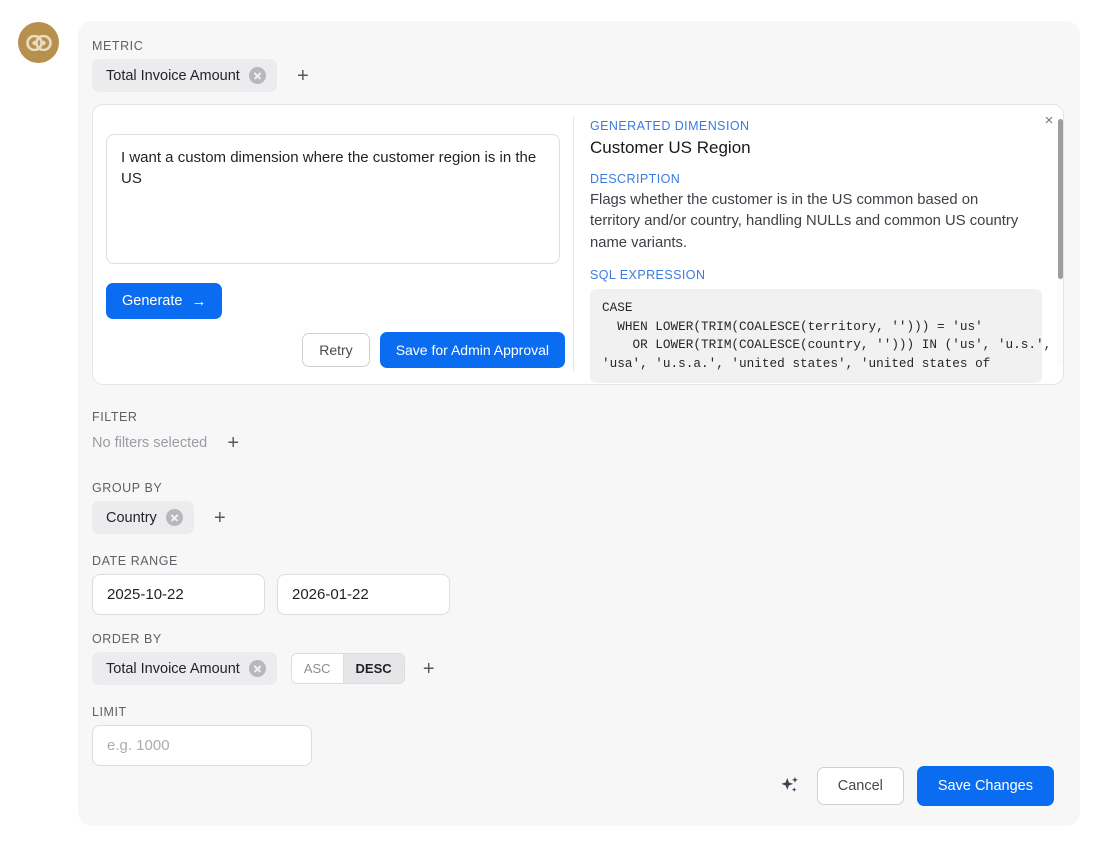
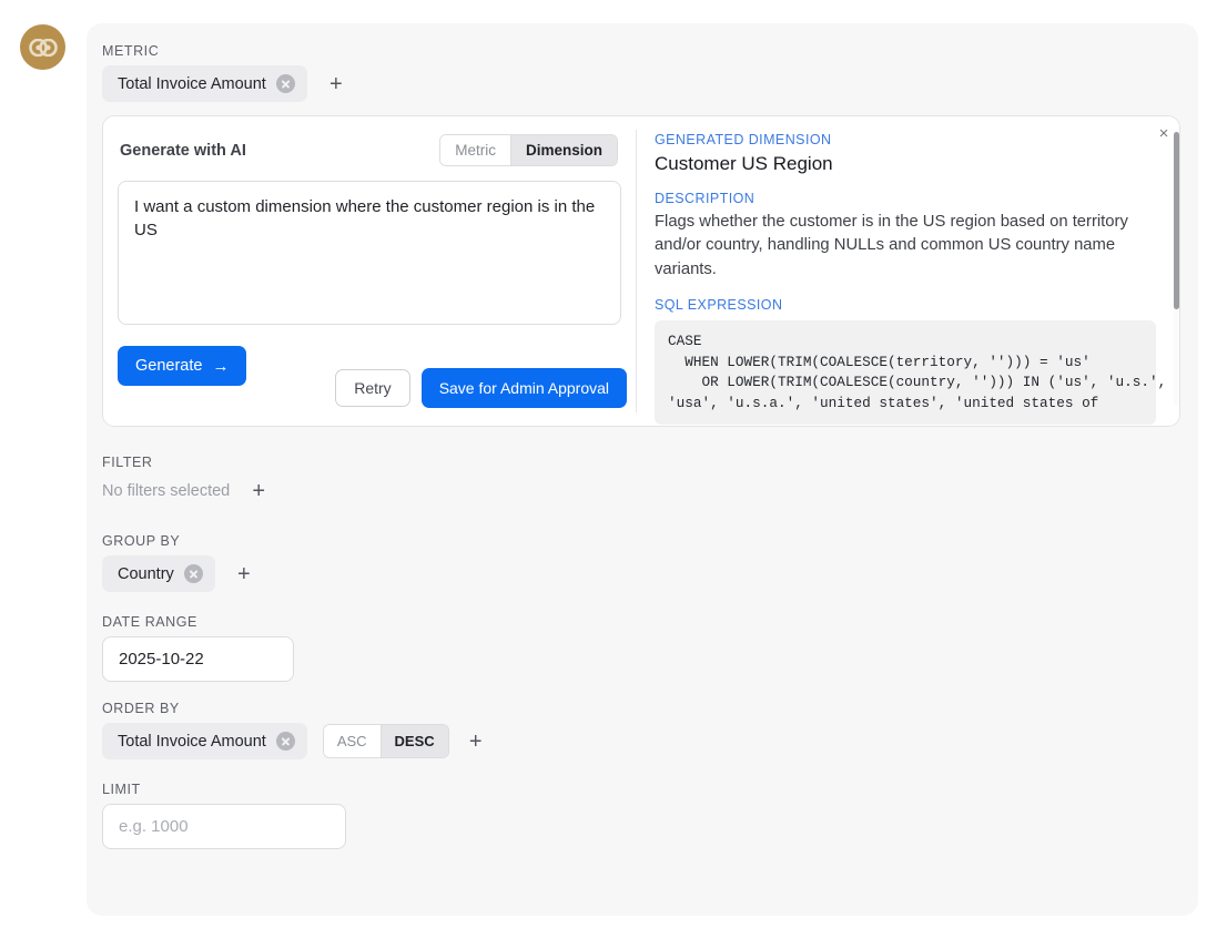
  METRIC
  Total Invoice Amount
  +
+ Generate with AI
+ Metric
+ Dimension
  Generate
  →
  Retry
  Save for Admin Approval
  ×
  GENERATED DIMENSION
  Customer US Region
  DESCRIPTION
- Flags whether the customer is in the US common based on territory and/or country, handling NULLs and common US country name variants.
+ Flags whether the customer is in the US region based on territory and/or country, handling NULLs and common US country name variants.
  SQL EXPRESSION
  CASE
  WHEN LOWER(TRIM(COALESCE(territory, ''))) = 'us'
  OR LOWER(TRIM(COALESCE(country, ''))) IN ('us', 'u.s.',
  'usa', 'u.s.a.', 'united states', 'united states of
  FILTER
  No filters selected
  +
  GROUP BY
  Country
  +
  DATE RANGE
  2025-10-22
- 2026-01-22
  ORDER BY
  Total Invoice Amount
  ASC
  DESC
  +
  LIMIT
  e.g. 1000
- Cancel
- Save Changes
